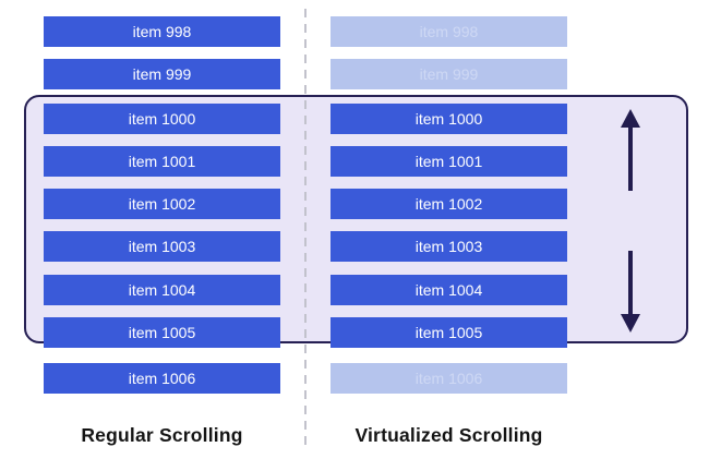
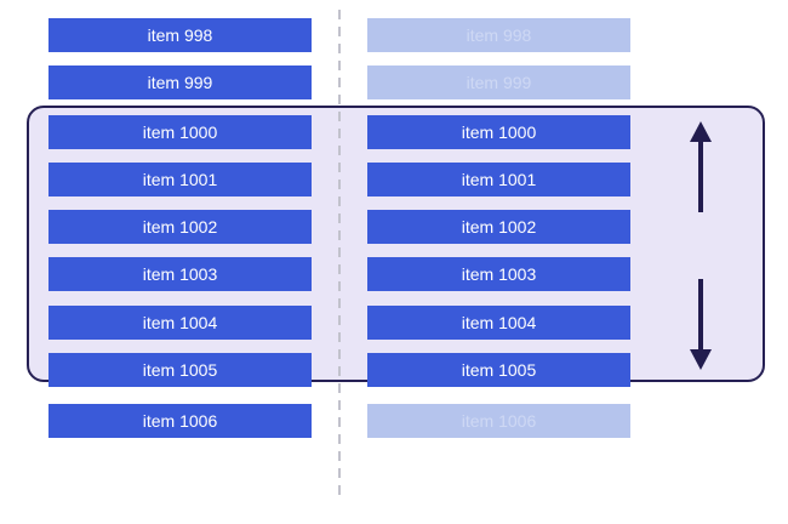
  item 998
  item 999
  item 1000
  item 1001
  item 1002
  item 1003
  item 1004
  item 1005
  item 1006
  item 998
  item 999
  item 1000
  item 1001
  item 1002
  item 1003
  item 1004
  item 1005
  item 1006
- Regular Scrolling
- Virtualized Scrolling
